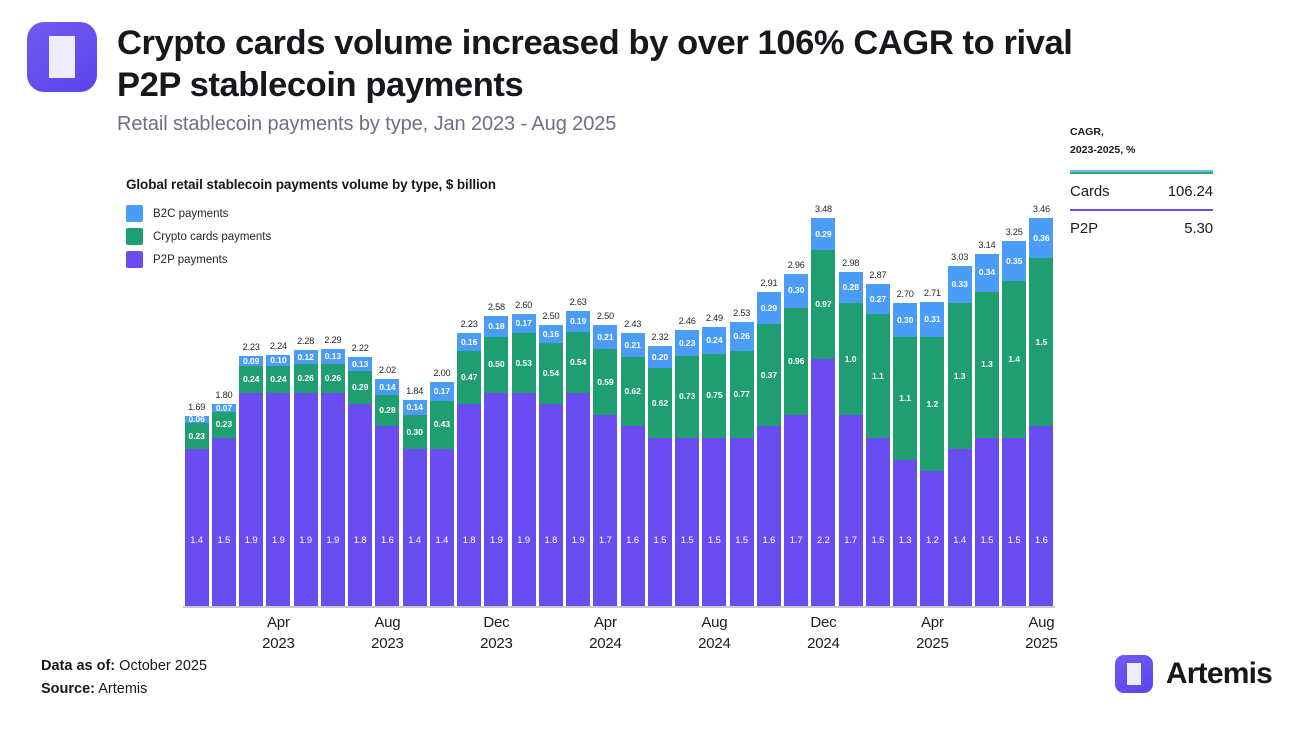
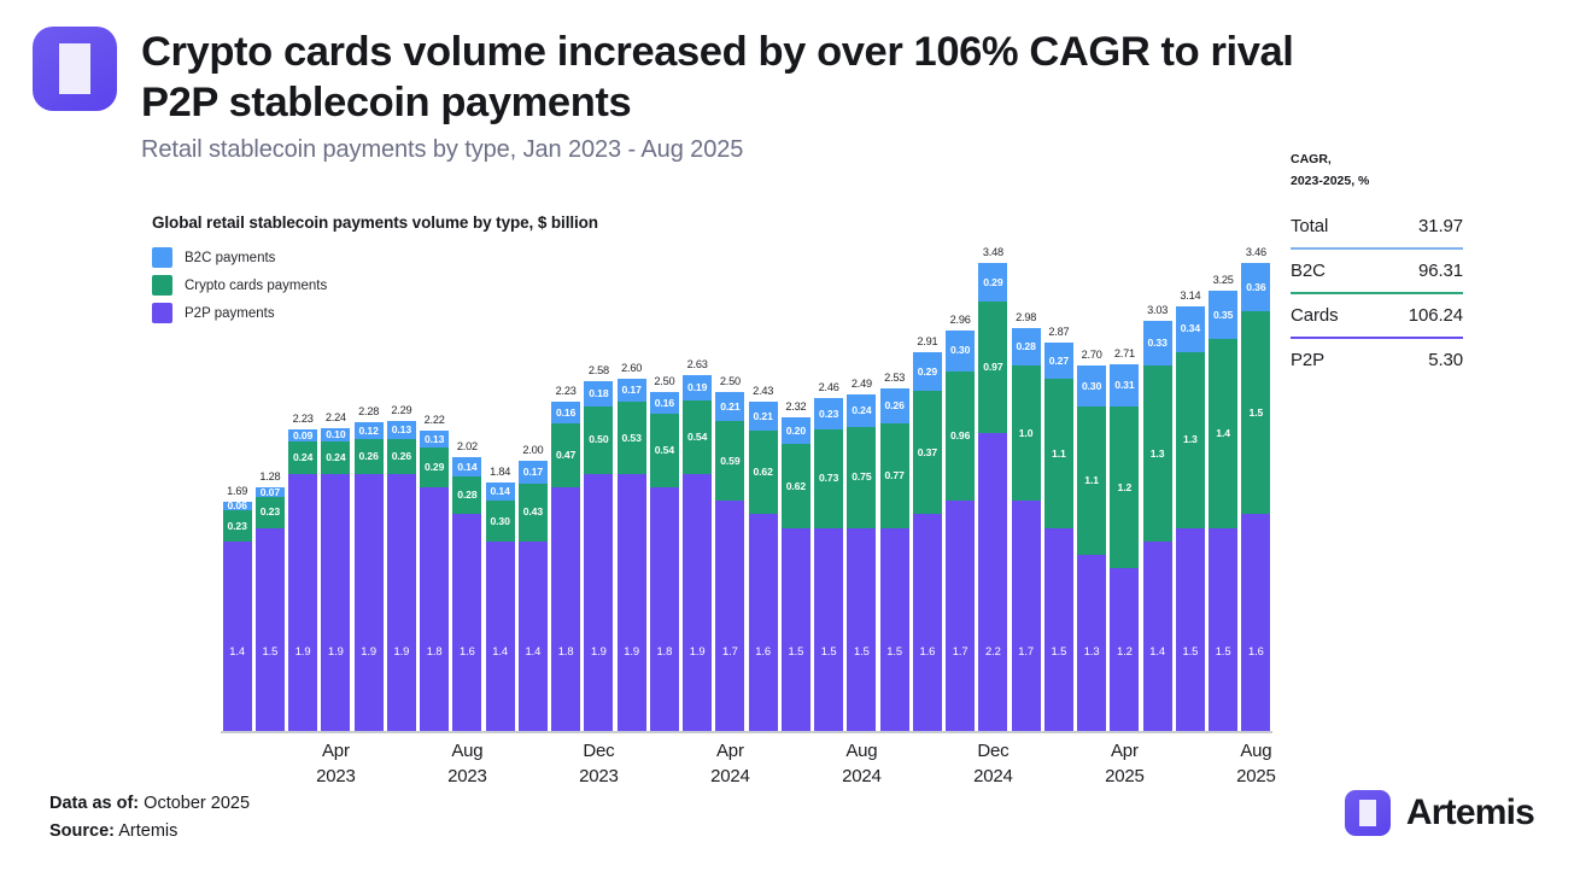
  Crypto cards volume increased by over 106% CAGR to rival P2P stablecoin payments
  Retail stablecoin payments by type, Jan 2023 - Aug 2025
  Global retail stablecoin payments volume by type, $ billion
  B2C payments
  Crypto cards payments
  P2P payments
  CAGR,
  2023-2025, %
+ Total
+ 31.97
+ B2C
+ 96.31
  Cards
  106.24
  P2P
  5.30
  1.69
  0.06
  0.23
  1.4
- 1.80
+ 1.28
  0.07
  0.23
  1.5
  2.23
  0.09
  0.24
  1.9
  2.24
  0.10
  0.24
  1.9
  2.28
  0.12
  0.26
  1.9
  2.29
  0.13
  0.26
  1.9
  2.22
  0.13
  0.29
  1.8
  2.02
  0.14
  0.28
  1.6
  1.84
  0.14
  0.30
  1.4
  2.00
  0.17
  0.43
  1.4
  2.23
  0.16
  0.47
  1.8
  2.58
  0.18
  0.50
  1.9
  2.60
  0.17
  0.53
  1.9
  2.50
  0.16
  0.54
  1.8
  2.63
  0.19
  0.54
  1.9
  2.50
  0.21
  0.59
  1.7
  2.43
  0.21
  0.62
  1.6
  2.32
  0.20
  0.62
  1.5
  2.46
  0.23
  0.73
  1.5
  2.49
  0.24
  0.75
  1.5
  2.53
  0.26
  0.77
  1.5
  2.91
  0.29
  0.37
  1.6
  2.96
  0.30
  0.96
  1.7
  3.48
  0.29
  0.97
  2.2
  2.98
  0.28
  1.0
  1.7
  2.87
  0.27
  1.1
  1.5
  2.70
  0.30
  1.1
  1.3
  2.71
  0.31
  1.2
  1.2
  3.03
  0.33
  1.3
  1.4
  3.14
  0.34
  1.3
  1.5
  3.25
  0.35
  1.4
  1.5
  3.46
  0.36
  1.5
  1.6
  Apr
  2023
  Aug
  2023
  Dec
  2023
  Apr
  2024
  Aug
  2024
  Dec
  2024
  Apr
  2025
  Aug
  2025
  Data as of: October 2025
  Source: Artemis
  Artemis
